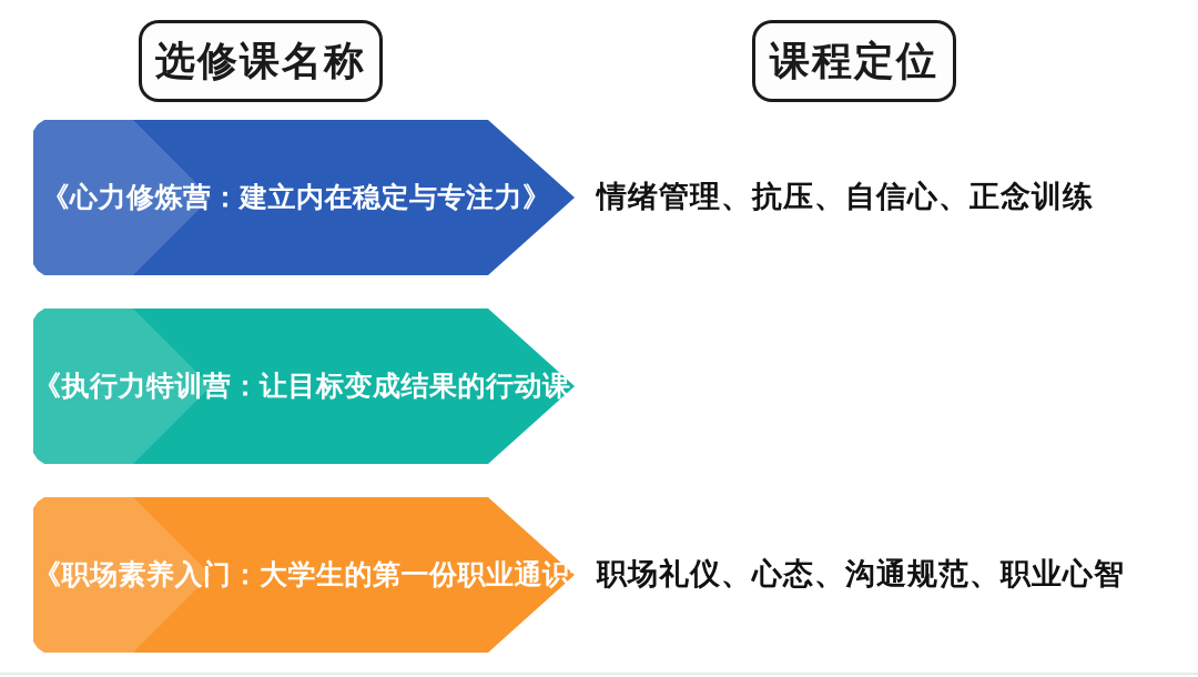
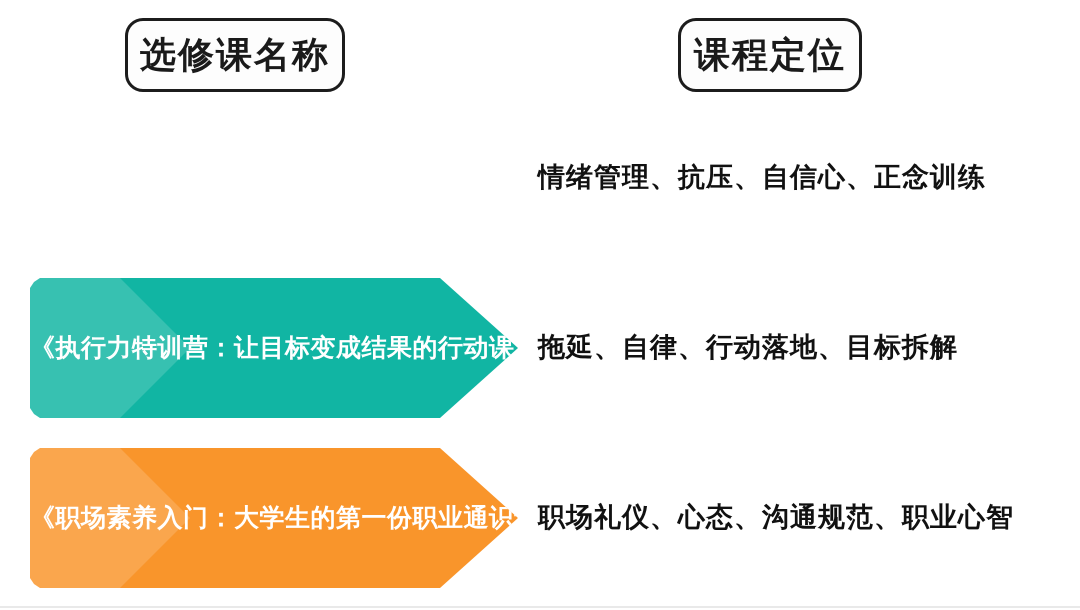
  选修课名称
  课程定位
- 《心力修炼营：建立内在稳定与专注力》
  情绪管理、抗压、自信心、正念训练
  《执行力特训营：让目标变成结果的行动课
+ 拖延、自律、行动落地、目标拆解
  《职场素养入门：大学生的第一份职业通识
  职场礼仪、心态、沟通规范、职业心智
